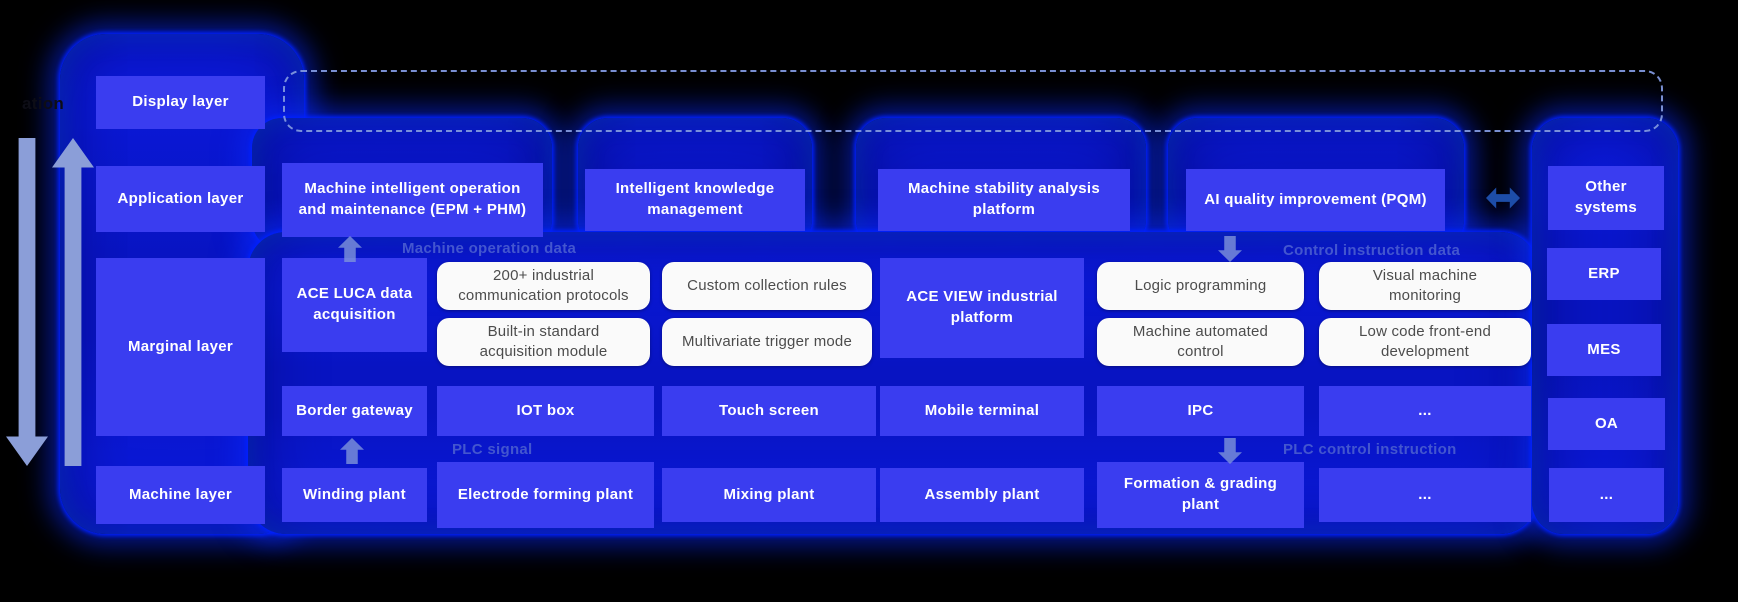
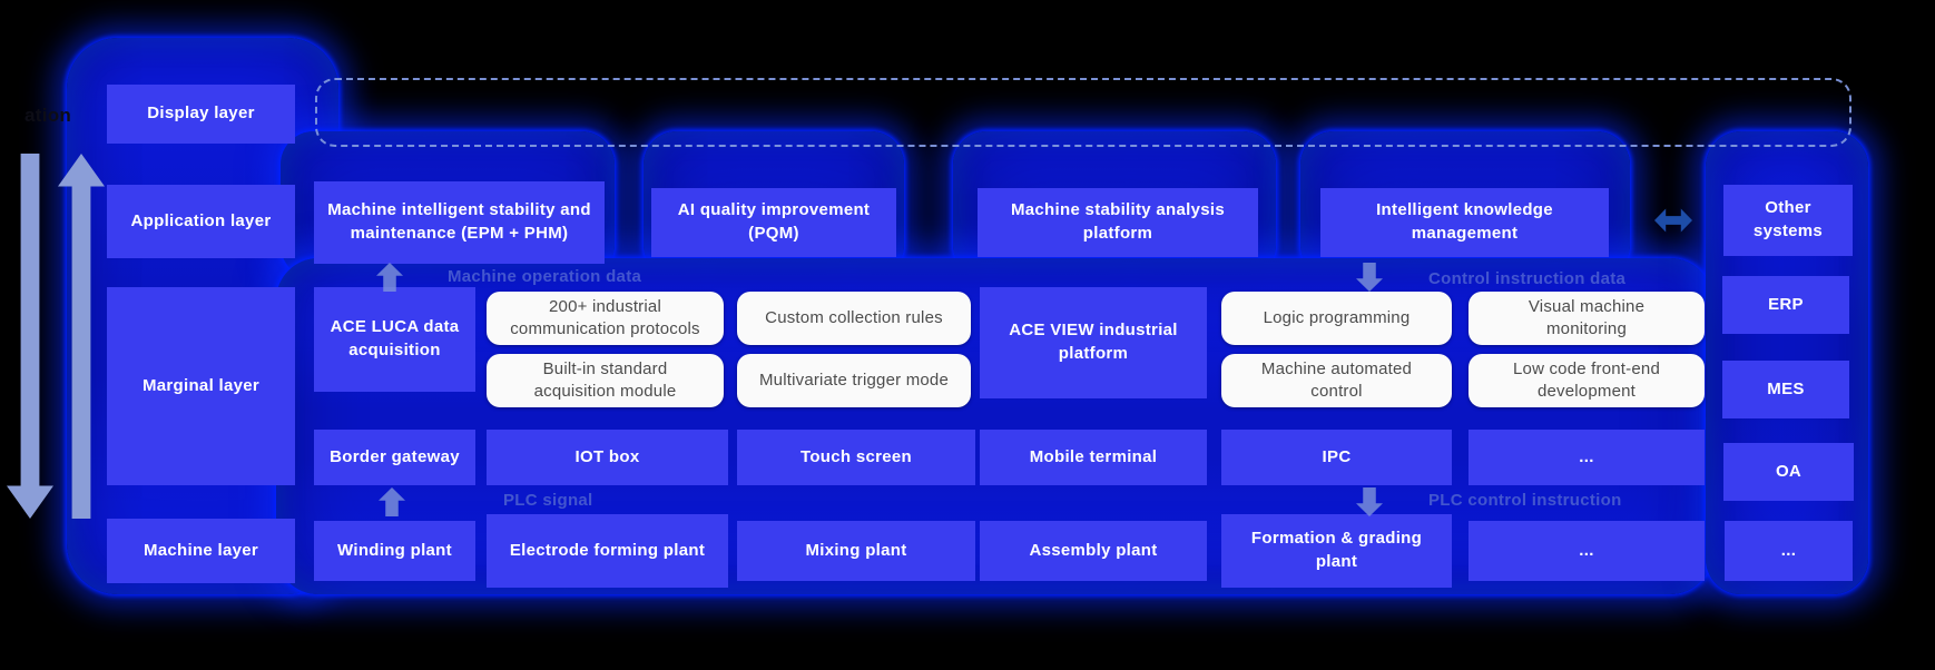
  ation
  Display layer
  Application layer
  Marginal layer
  Machine layer
- Machine intelligent operation and maintenance (EPM + PHM)
+ Machine intelligent stability and maintenance (EPM + PHM)
- Intelligent knowledge management
+ AI quality improvement (PQM)
  Machine stability analysis platform
- AI quality improvement (PQM)
+ Intelligent knowledge management
  Machine operation data
  Control instruction data
  ACE LUCA data acquisition
  200+ industrial communication protocols
  Built-in standard acquisition module
  Custom collection rules
  Multivariate trigger mode
  ACE VIEW industrial platform
  Logic programming
  Machine automated control
  Visual machine monitoring
  Low code front-end development
  Border gateway
  IOT box
  Touch screen
  Mobile terminal
  IPC
  ...
  PLC signal
  PLC control instruction
  Winding plant
  Electrode forming plant
  Mixing plant
  Assembly plant
  Formation & grading plant
  ...
  ...
  Other systems
  ERP
  MES
  OA
